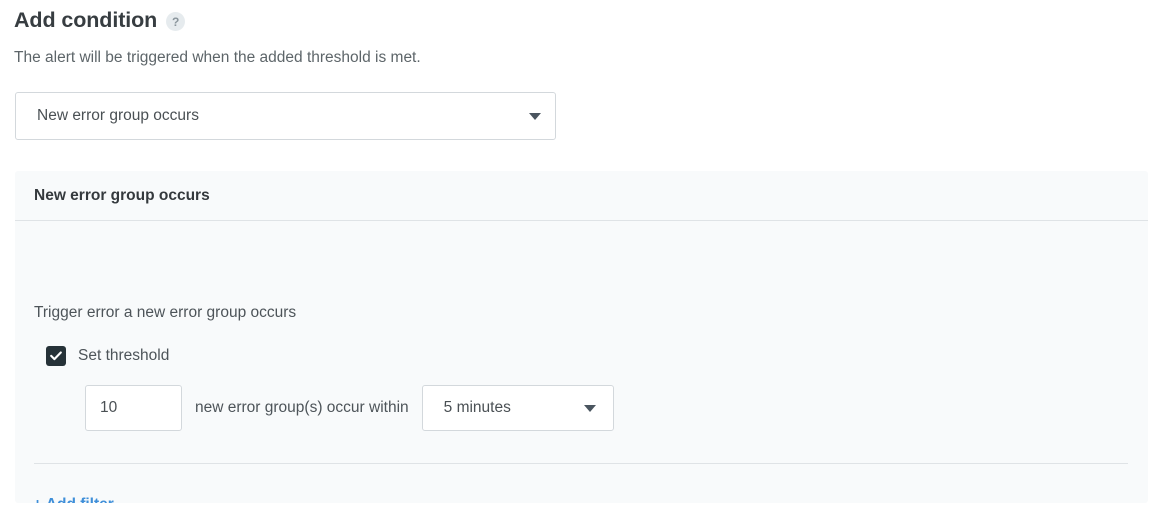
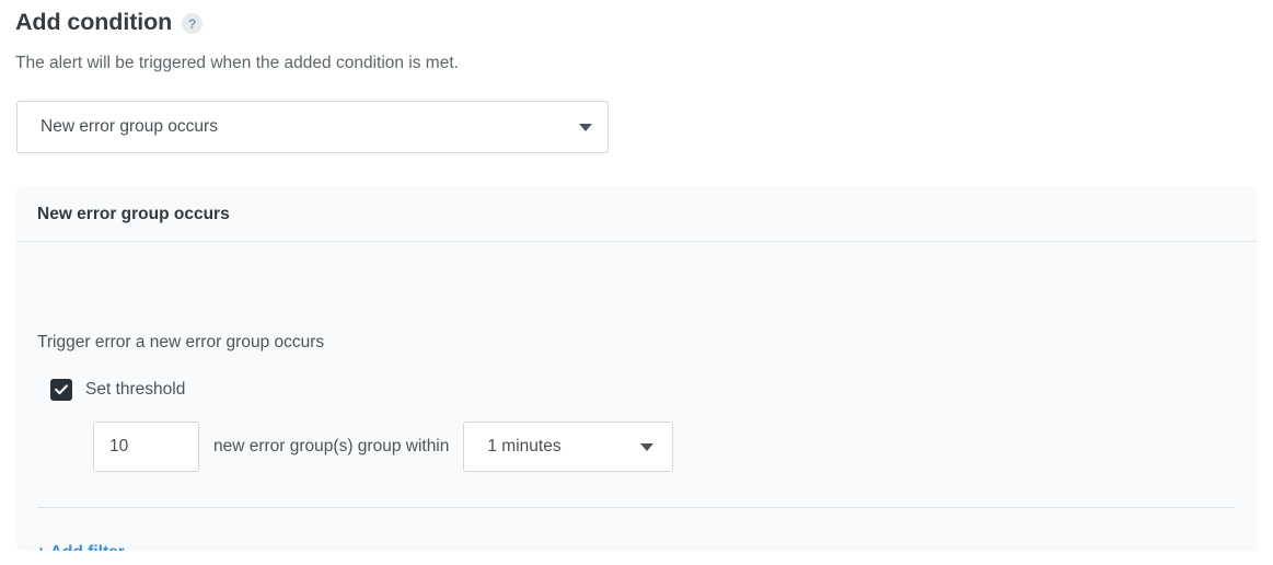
  Add condition
  ?
- The alert will be triggered when the added threshold is met.
+ The alert will be triggered when the added condition is met.
  New error group occurs
  New error group occurs
  Trigger error a new error group occurs
  Set threshold
  10
- new error group(s) occur within
+ new error group(s) group within
- 5 minutes
+ 1 minutes
